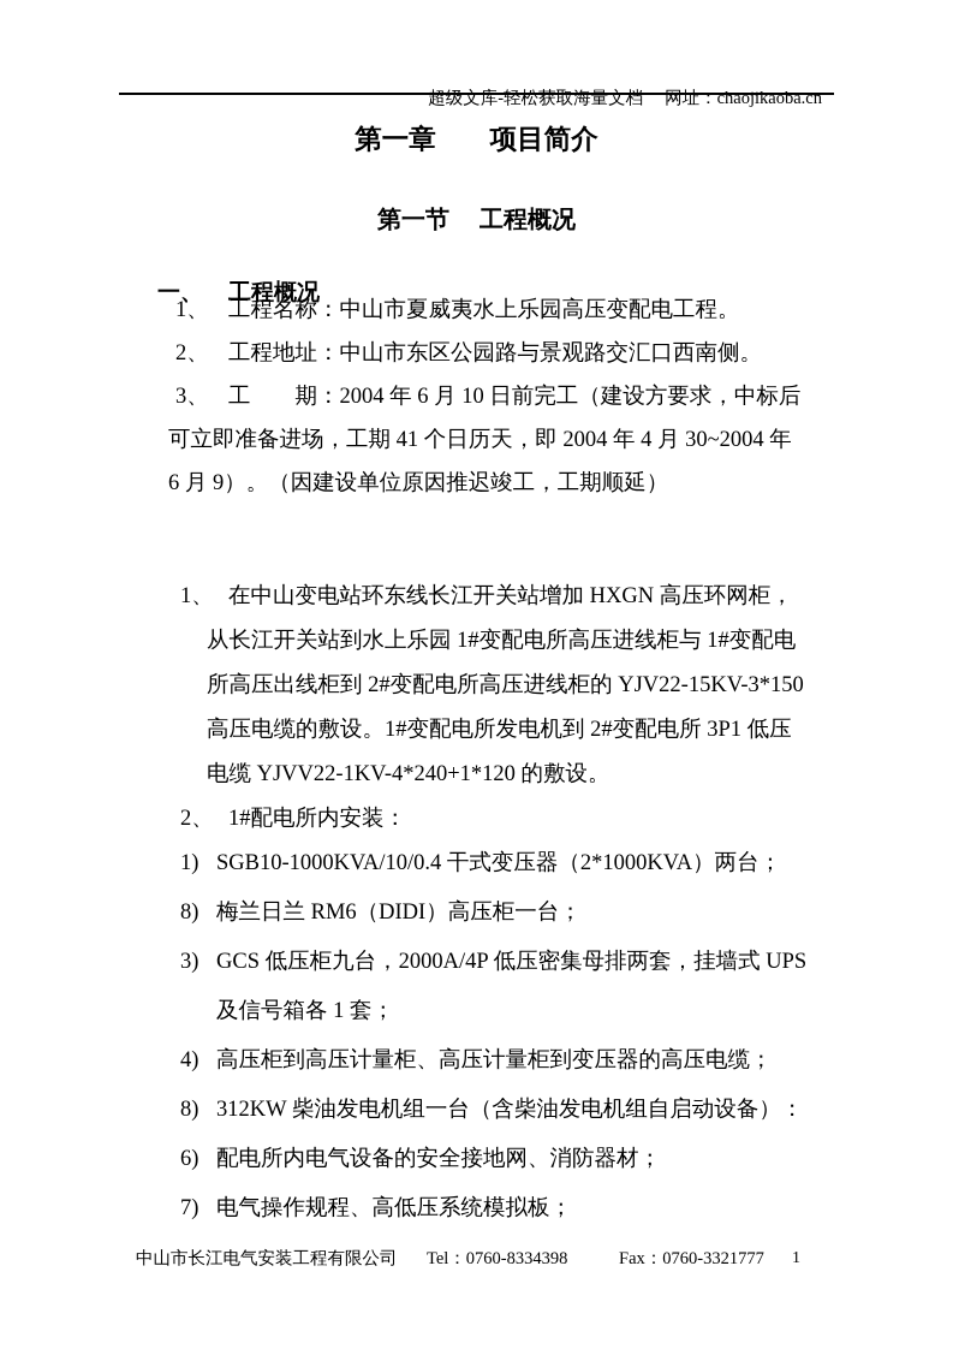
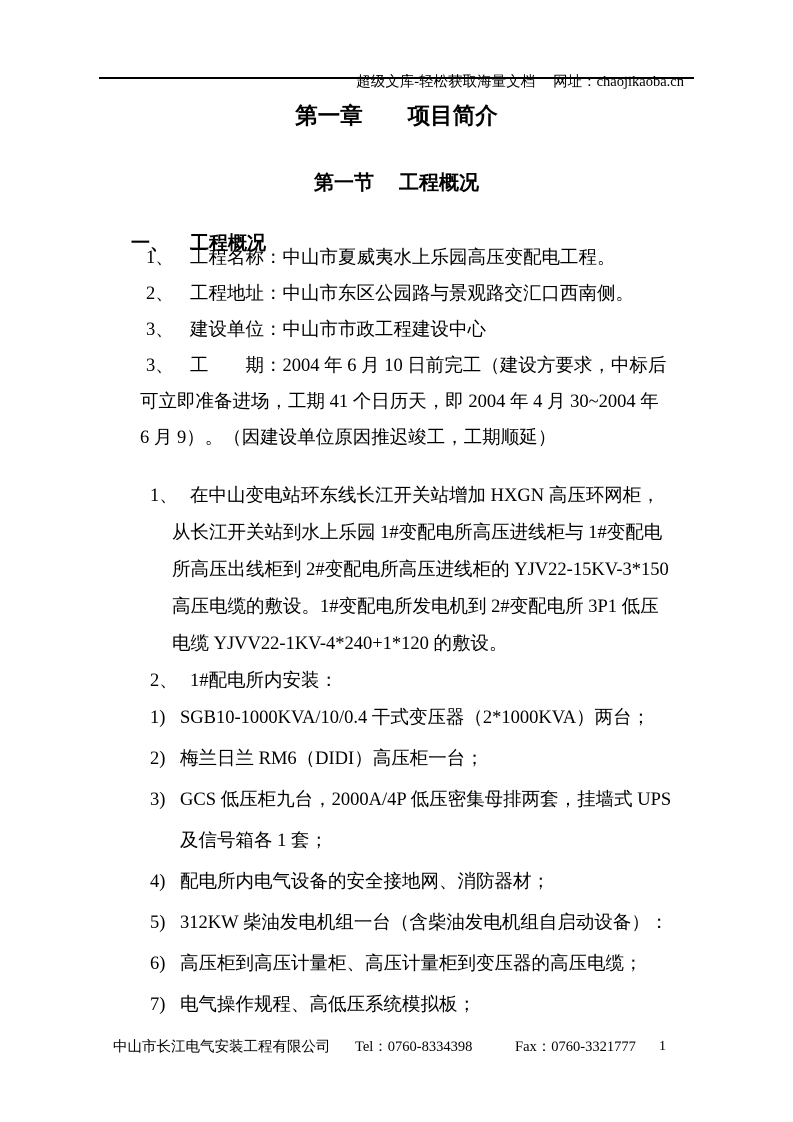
  超级文库-轻松获取海量文档 网址：chaojikaoba.cn
  第一章 项目简介
  第一节 工程概况
  一、 工程概况
  1、 工程名称：中山市夏威夷水上乐园高压变配电工程。
  2、 工程地址：中山市东区公园路与景观路交汇口西南侧。
+ 3、 建设单位：中山市市政工程建设中心
  3、 工 期：2004 年 6 月 10 日前完工（建设方要求，中标后
  可立即准备进场，工期 41 个日历天，即 2004 年 4 月 30~2004 年
  6 月 9）。（因建设单位原因推迟竣工，工期顺延）
  1、 在中山变电站环东线长江开关站增加 HXGN 高压环网柜，
  从长江开关站到水上乐园 1#变配电所高压进线柜与 1#变配电
  所高压出线柜到 2#变配电所高压进线柜的 YJV22-15KV-3*150
  高压电缆的敷设。1#变配电所发电机到 2#变配电所 3P1 低压
  电缆 YJVV22-1KV-4*240+1*120 的敷设。
  2、 1#配电所内安装：
  1) SGB10-1000KVA/10/0.4 干式变压器（2*1000KVA）两台；
- 8) 梅兰日兰 RM6（DIDI）高压柜一台；
+ 2) 梅兰日兰 RM6（DIDI）高压柜一台；
  3) GCS 低压柜九台，2000A/4P 低压密集母排两套，挂墙式 UPS
  及信号箱各 1 套；
- 4) 高压柜到高压计量柜、高压计量柜到变压器的高压电缆；
+ 4) 配电所内电气设备的安全接地网、消防器材；
- 8) 312KW 柴油发电机组一台（含柴油发电机组自启动设备）：
+ 5) 312KW 柴油发电机组一台（含柴油发电机组自启动设备）：
- 6) 配电所内电气设备的安全接地网、消防器材；
+ 6) 高压柜到高压计量柜、高压计量柜到变压器的高压电缆；
  7) 电气操作规程、高低压系统模拟板；
  中山市长江电气安装工程有限公司
  Tel：0760-8334398
  Fax：0760-3321777
  1
